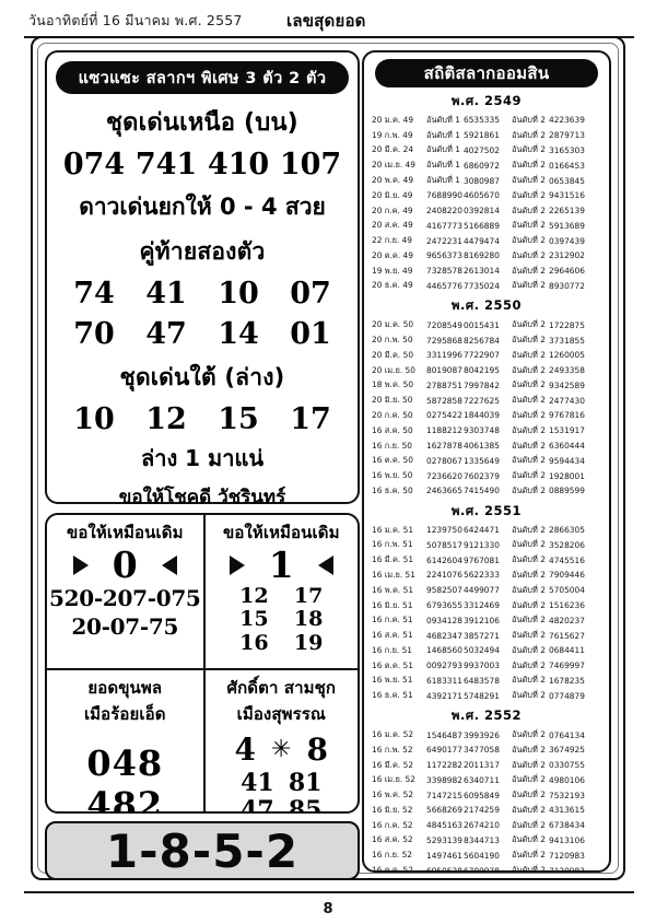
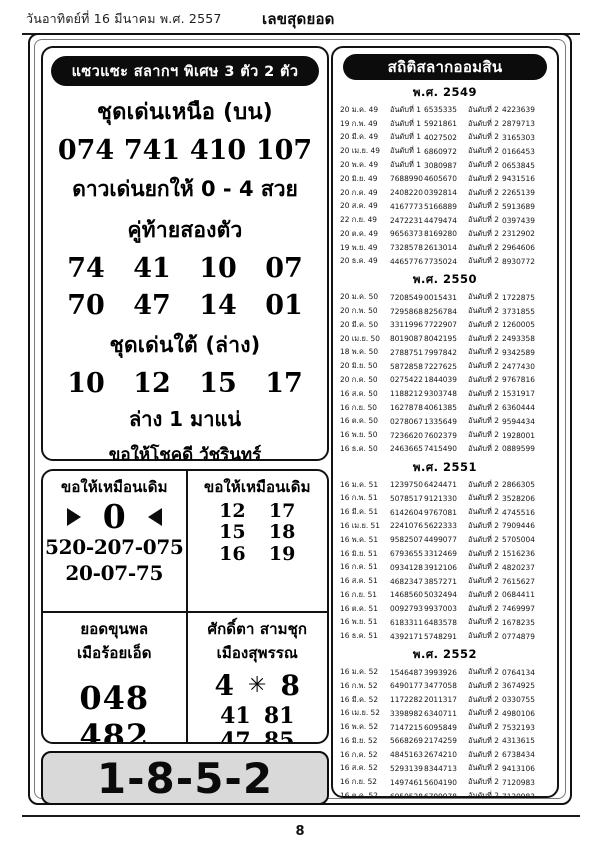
  วันอาทิตย์ที่ 16 มีนาคม พ.ศ. 2557
  เลขสุดยอด
  แซวแซะ สลากฯ พิเศษ 3 ตัว 2 ตัว
  ชุดเด่นเหนือ (บน)
  074
  741
  410
  107
  ดาวเด่นยกให้ 0 - 4 สวย
  คู่ท้ายสองตัว
  74
  41
  10
  07
  70
  47
  14
  01
  ชุดเด่นใต้ (ล่าง)
  10
  12
  15
  17
  ล่าง 1 มาแน่
  ขอให้โชคดี วัชรินทร์
  ขอให้เหมือนเดิม
  0
  520-207-075
  20-07-75
  ขอให้เหมือนเดิม
- 1
  12
  15
  16
  17
  18
  19
  ยอดขุนพล
  เมือร้อยเอ็ด
  048 482
  ศักดิ์ตา สามชุก
  เมืองสุพรรณ
  4
  ✳
  8
  41
  47
  81
  85
  1-8-5-2
  สถิติสลากออมสิน
  พ.ศ. 2549
  20 ม.ค. 49	อันดับที่ 1	6535335	อันดับที่ 2	4223639
  19 ก.พ. 49	อันดับที่ 1	5921861	อันดับที่ 2	2879713
- 20 มี.ค. 24	อันดับที่ 1	4027502	อันดับที่ 2	3165303
+ 20 มี.ค. 49	อันดับที่ 1	4027502	อันดับที่ 2	3165303
  20 เม.ย. 49	อันดับที่ 1	6860972	อันดับที่ 2	0166453
  20 พ.ค. 49	อันดับที่ 1	3080987	อันดับที่ 2	0653845
  20 มิ.ย. 49	7688990	4605670	อันดับที่ 2	9431516
  20 ก.ค. 49	2408220	0392814	อันดับที่ 2	2265139
  20 ส.ค. 49	4167773	5166889	อันดับที่ 2	5913689
  22 ก.ย. 49	2472231	4479474	อันดับที่ 2	0397439
  20 ต.ค. 49	9656373	8169280	อันดับที่ 2	2312902
  19 พ.ย. 49	7328578	2613014	อันดับที่ 2	2964606
  20 ธ.ค. 49	4465776	7735024	อันดับที่ 2	8930772
  พ.ศ. 2550
  20 ม.ค. 50	7208549	0015431	อันดับที่ 2	1722875
  20 ก.พ. 50	7295868	8256784	อันดับที่ 2	3731855
  20 มี.ค. 50	3311996	7722907	อันดับที่ 2	1260005
  20 เม.ย. 50	8019087	8042195	อันดับที่ 2	2493358
  18 พ.ค. 50	2788751	7997842	อันดับที่ 2	9342589
  20 มิ.ย. 50	5872858	7227625	อันดับที่ 2	2477430
  20 ก.ค. 50	0275422	1844039	อันดับที่ 2	9767816
  16 ส.ค. 50	1188212	9303748	อันดับที่ 2	1531917
  16 ก.ย. 50	1627878	4061385	อันดับที่ 2	6360444
  16 ต.ค. 50	0278067	1335649	อันดับที่ 2	9594434
  16 พ.ย. 50	7236620	7602379	อันดับที่ 2	1928001
  16 ธ.ค. 50	2463665	7415490	อันดับที่ 2	0889599
  พ.ศ. 2551
  16 ม.ค. 51	1239750	6424471	อันดับที่ 2	2866305
  16 ก.พ. 51	5078517	9121330	อันดับที่ 2	3528206
  16 มี.ค. 51	6142604	9767081	อันดับที่ 2	4745516
  16 เม.ย. 51	2241076	5622333	อันดับที่ 2	7909446
  16 พ.ค. 51	9582507	4499077	อันดับที่ 2	5705004
  16 มิ.ย. 51	6793655	3312469	อันดับที่ 2	1516236
  16 ก.ค. 51	0934128	3912106	อันดับที่ 2	4820237
  16 ส.ค. 51	4682347	3857271	อันดับที่ 2	7615627
  16 ก.ย. 51	1468560	5032494	อันดับที่ 2	0684411
  16 ต.ค. 51	0092793	9937003	อันดับที่ 2	7469997
  16 พ.ย. 51	6183311	6483578	อันดับที่ 2	1678235
  16 ธ.ค. 51	4392171	5748291	อันดับที่ 2	0774879
  พ.ศ. 2552
  16 ม.ค. 52	1546487	3993926	อันดับที่ 2	0764134
  16 ก.พ. 52	6490177	3477058	อันดับที่ 2	3674925
  16 มี.ค. 52	1172282	2011317	อันดับที่ 2	0330755
  16 เม.ย. 52	3398982	6340711	อันดับที่ 2	4980106
  16 พ.ค. 52	7147215	6095849	อันดับที่ 2	7532193
  16 มิ.ย. 52	5668269	2174259	อันดับที่ 2	4313615
  16 ก.ค. 52	4845163	2674210	อันดับที่ 2	6738434
  16 ส.ค. 52	5293139	8344713	อันดับที่ 2	9413106
  16 ก.ย. 52	1497461	5604190	อันดับที่ 2	7120983
  8
